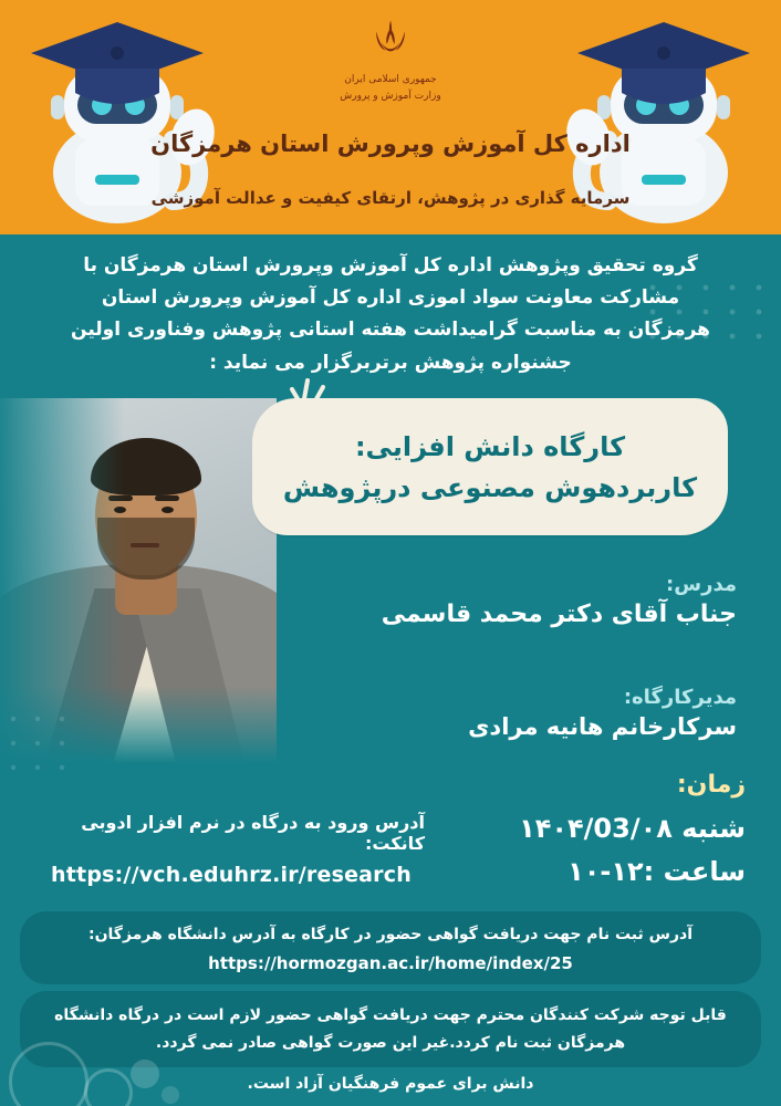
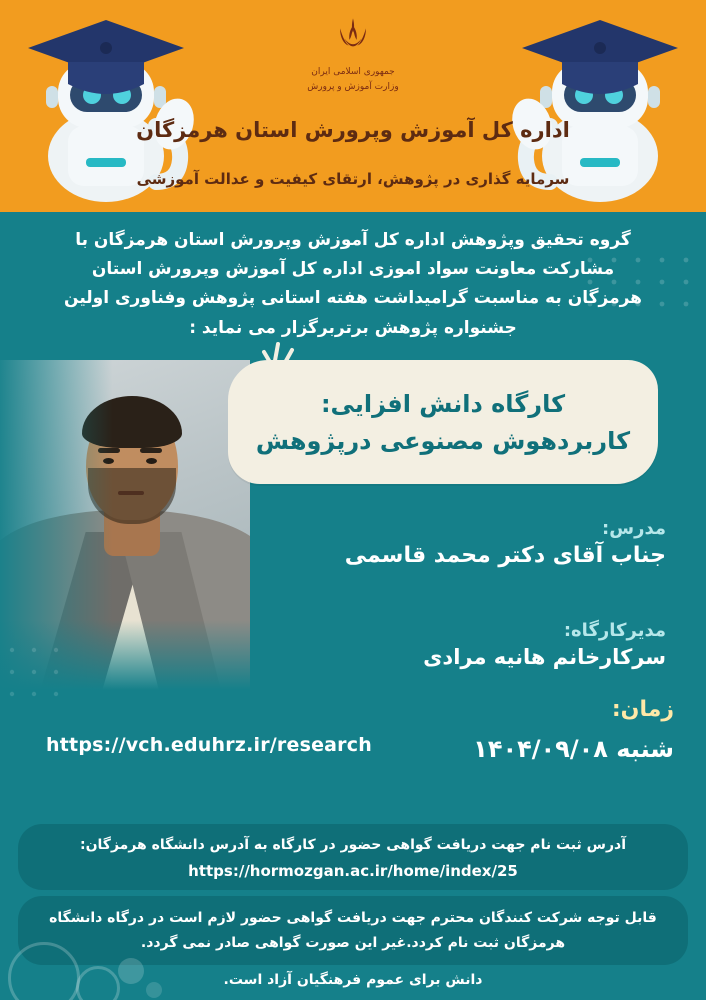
  جمهوری اسلامی ایران
  وزارت آموزش و پرورش
  اداره کل آموزش وپرورش استان هرمزگان
  سرمایه گذاری در پژوهش، ارتقای کیفیت و عدالت آموزشی
  گروه تحقیق وپژوهش اداره کل آموزش وپرورش استان هرمزگان با مشارکت معاونت سواد اموزی اداره کل آموزش وپرورش استان هرمزگان به مناسبت گرامیداشت هفته استانی پژوهش وفناوری اولین جشنواره پژوهش برتربرگزار می نماید :
  کارگاه دانش افزایی:
  کاربردهوش مصنوعی درپژوهش
  مدرس:
  جناب آقای دکتر محمد قاسمی
  مدیرکارگاه:
  سرکارخانم هانیه مرادی
  زمان:
- شنبه ۱۴۰۴/03/۰۸
+ شنبه ۱۴۰۴/۰۹/۰۸
- ساعت :۱۲-۱۰
- آدرس ورود به درگاه در نرم افزار ادوبی کانکت:
  https://vch.eduhrz.ir/research
  آدرس ثبت نام جهت دریافت گواهی حضور در کارگاه به آدرس دانشگاه هرمزگان:
  https://hormozgan.ac.ir/home/index/25
  قابل توجه شرکت کنندگان محترم جهت دریافت گواهی حضور لازم است در درگاه دانشگاه هرمزگان ثبت نام کردد.غیر این صورت گواهی صادر نمی گردد.
  دانش برای عموم فرهنگیان آزاد است.
